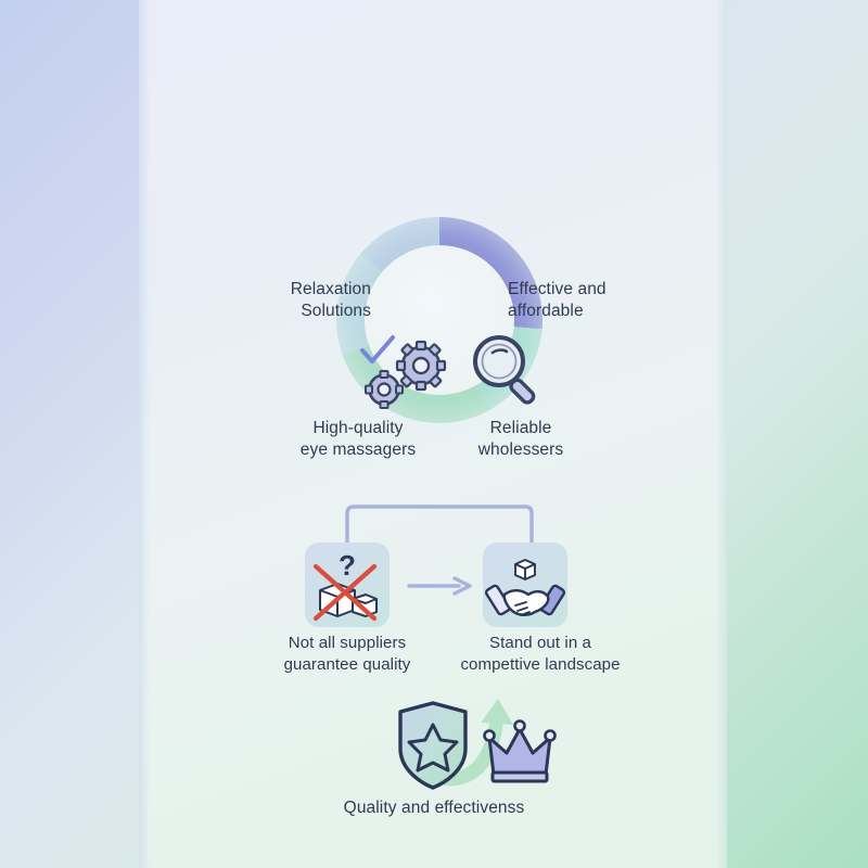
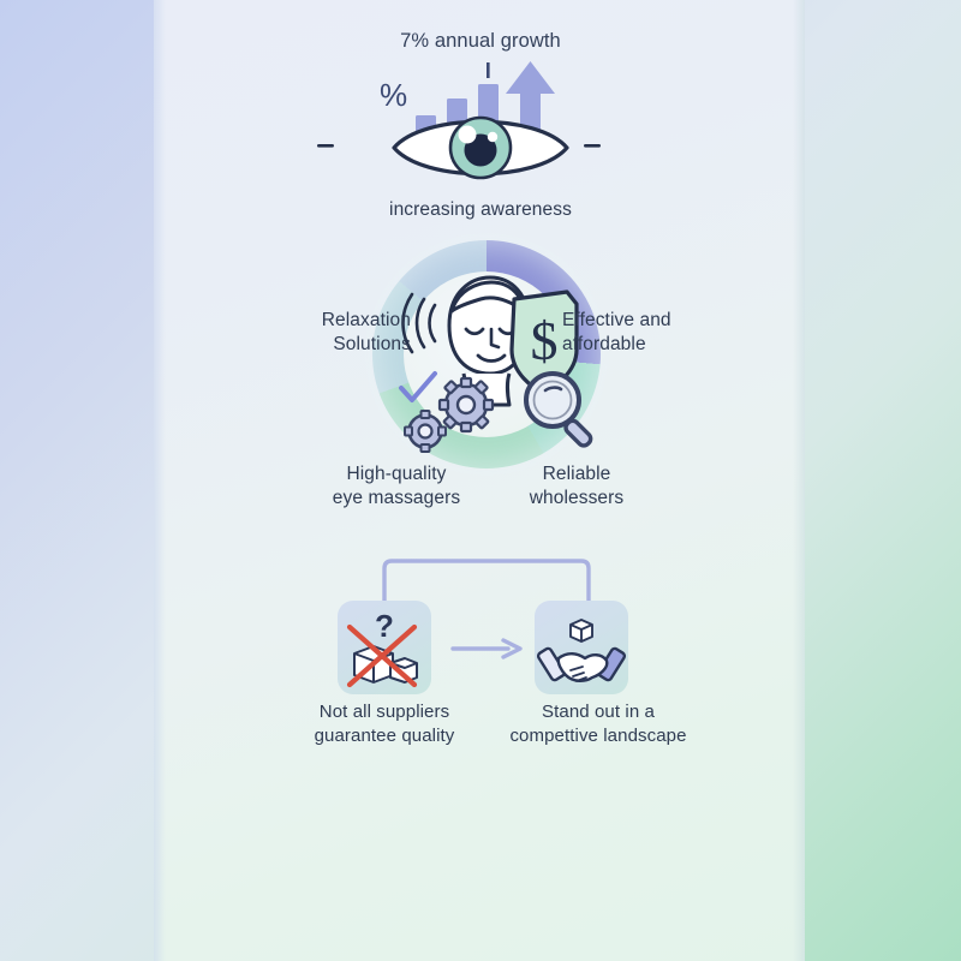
+ 7% annual growth
+ %
+ increasing awareness
+ $
  Relaxation
  Solutions
  Effective and
  affordable
  High-quality
  eye massagers
  Reliable
  wholessers
  ?
  Not all suppliers
  guarantee quality
  Stand out in a
  compettive landscape
- Quality and effectivenss
